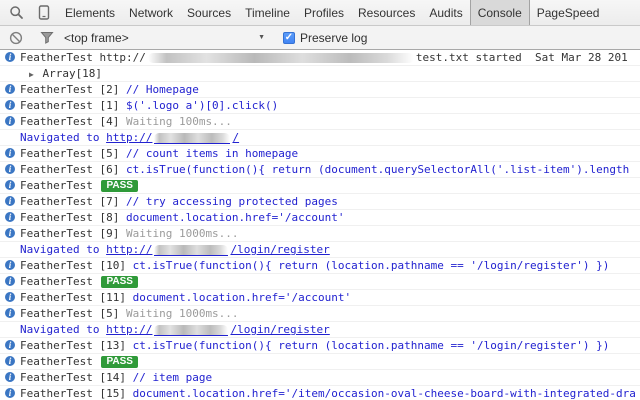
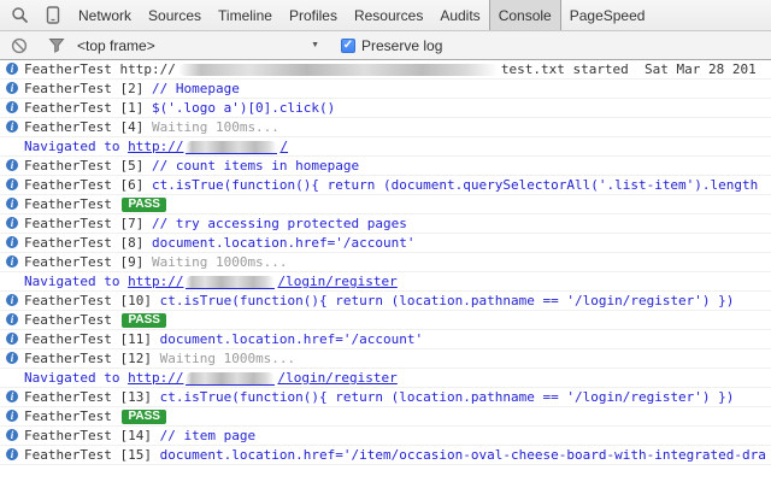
- Elements
  Network
  Sources
  Timeline
  Profiles
  Resources
  Audits
  Console
  PageSpeed
  <top frame>
  ✓
  Preserve log
  i
  FeatherTest http:// test.txt started Sat Mar 28 201
- ▶ Array[18]
  i
  FeatherTest [2] // Homepage
  i
  FeatherTest [1] $('.logo a')[0].click()
  i
  FeatherTest [4] Waiting 100ms...
  Navigated to http:// /
  i
  FeatherTest [5] // count items in homepage
  i
  FeatherTest [6] ct.isTrue(function(){ return (document.querySelectorAll('.list-item').length
  i
  FeatherTest PASS
  i
  FeatherTest [7] // try accessing protected pages
  i
  FeatherTest [8] document.location.href='/account'
  i
  FeatherTest [9] Waiting 1000ms...
  Navigated to http:// /login/register
  i
  FeatherTest [10] ct.isTrue(function(){ return (location.pathname == '/login/register') })
  i
  FeatherTest PASS
  i
  FeatherTest [11] document.location.href='/account'
  i
- FeatherTest [5] Waiting 1000ms...
+ FeatherTest [12] Waiting 1000ms...
  Navigated to http:// /login/register
  i
  FeatherTest [13] ct.isTrue(function(){ return (location.pathname == '/login/register') })
  i
  FeatherTest PASS
  i
  FeatherTest [14] // item page
  i
  FeatherTest [15] document.location.href='/item/occasion-oval-cheese-board-with-integrated-dra
